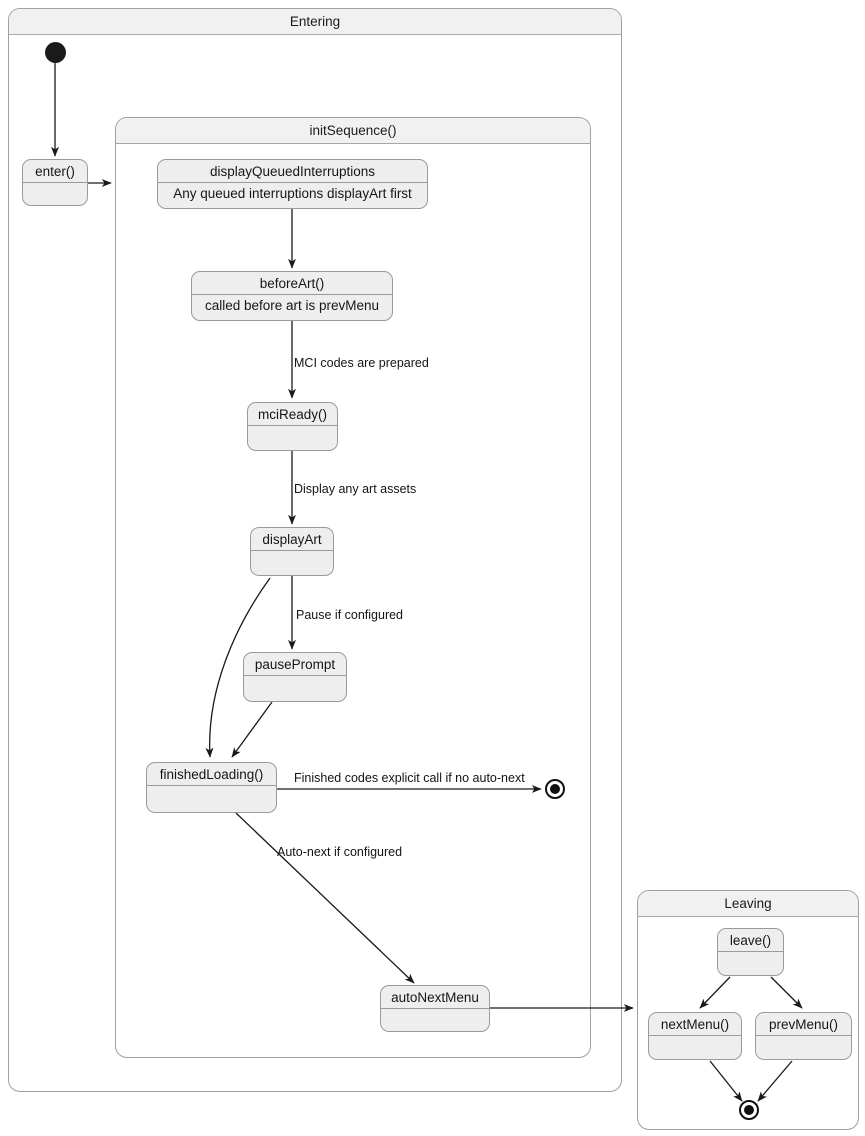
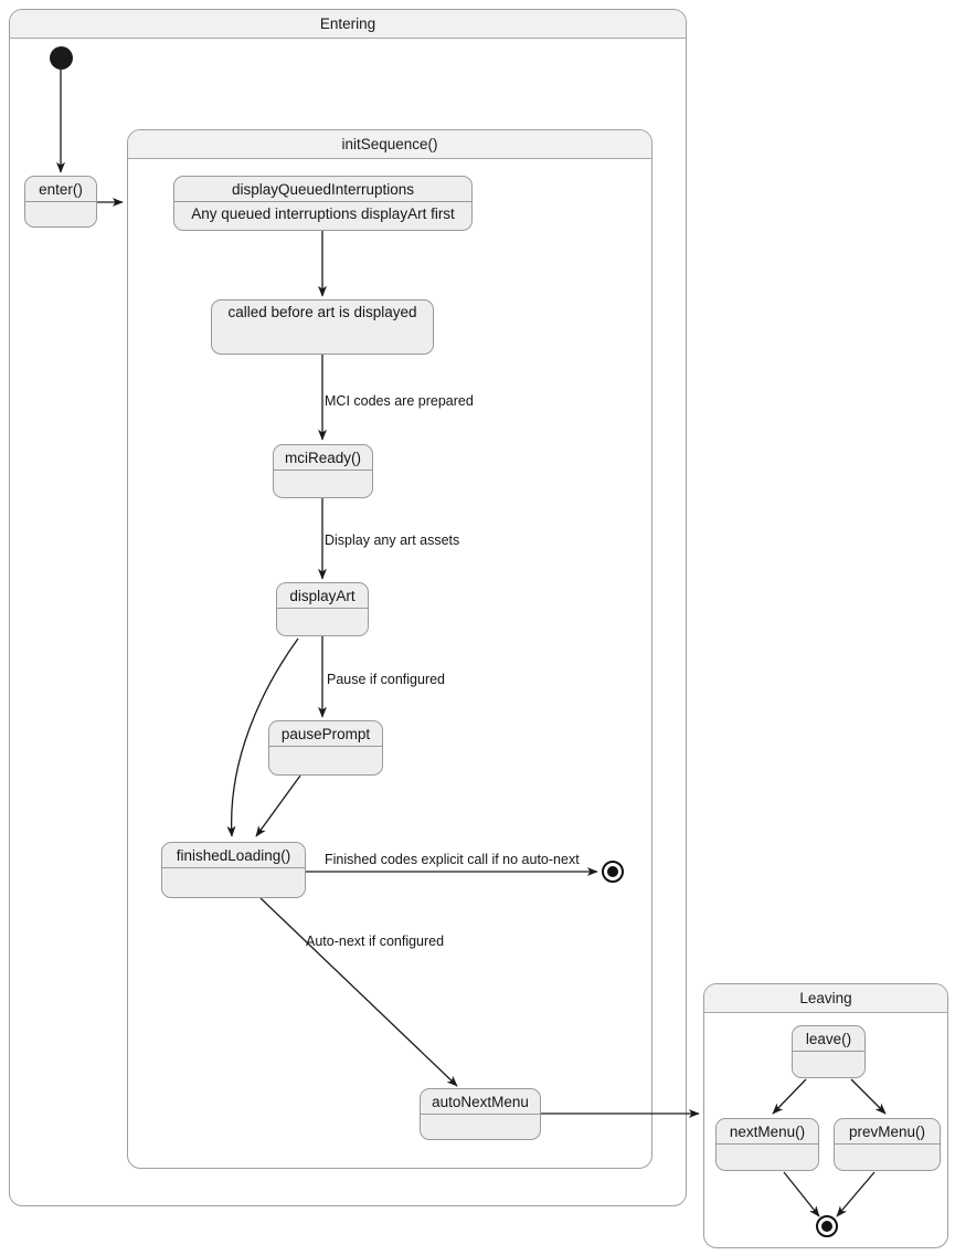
  Entering
  initSequence()
  Leaving
  enter()
  displayQueuedInterruptions
  Any queued interruptions displayArt first
- beforeArt()
- called before art is prevMenu
+ called before art is displayed
  mciReady()
  displayArt
  pausePrompt
  finishedLoading()
  autoNextMenu
  leave()
  nextMenu()
  prevMenu()
  MCI codes are prepared
  Display any art assets
  Pause if configured
  Finished codes explicit call if no auto-next
  Auto-next if configured
